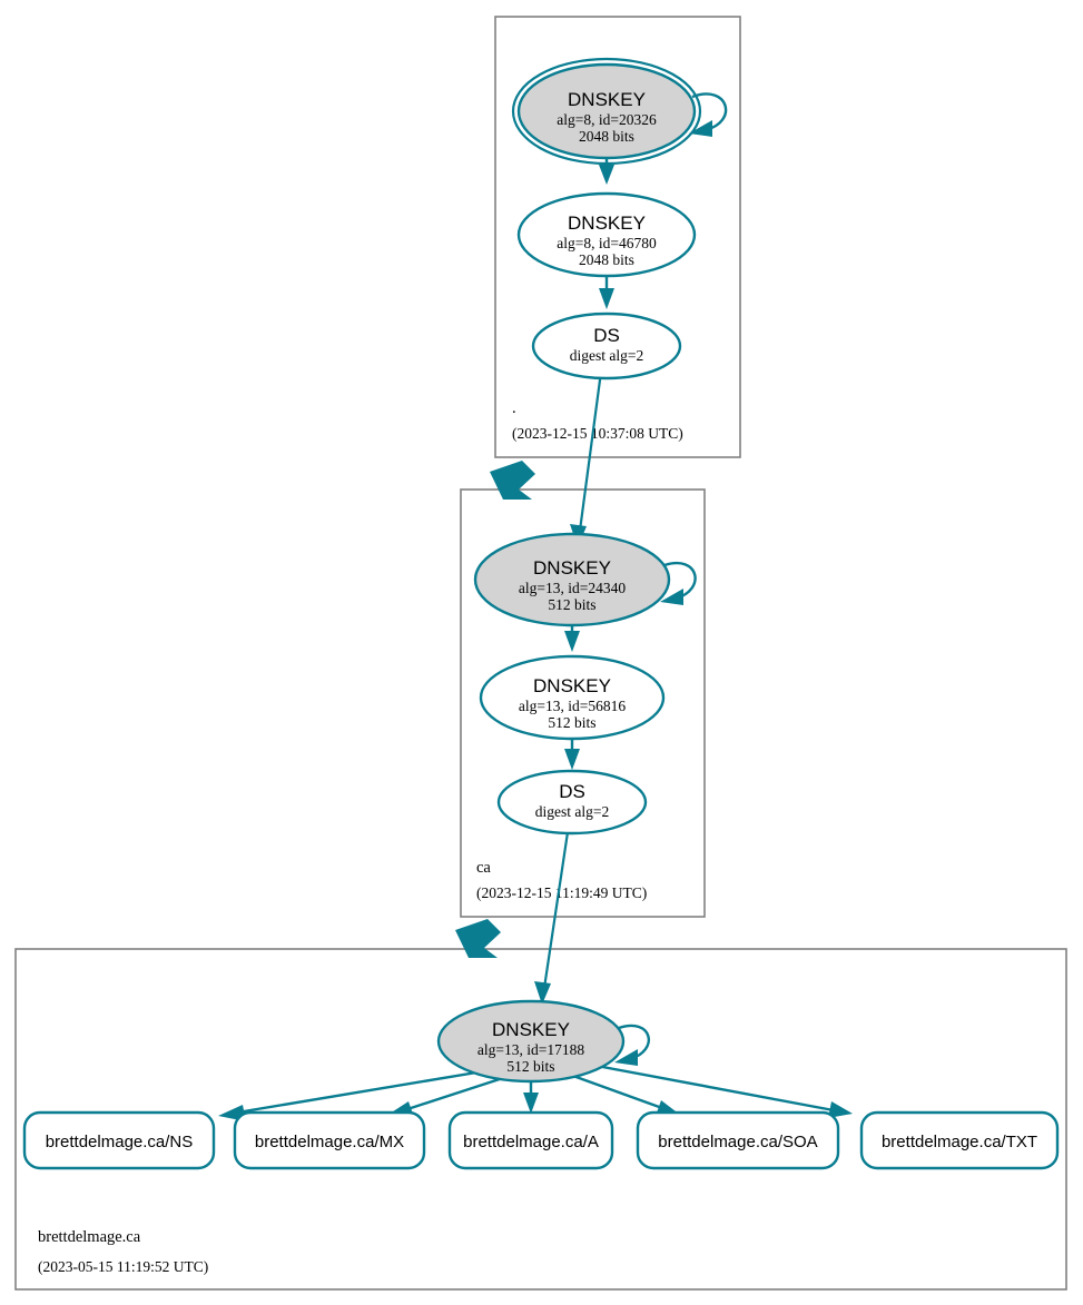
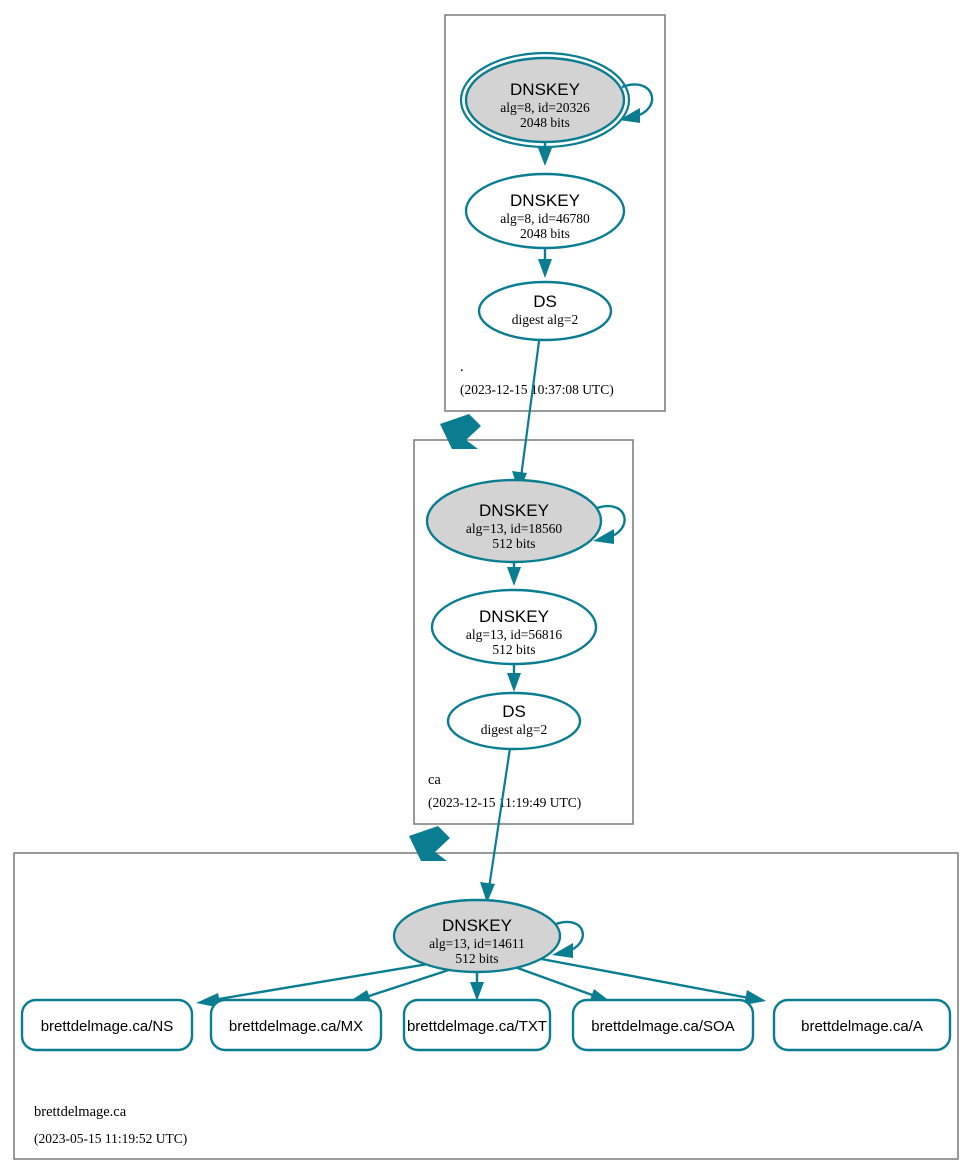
  brettdelmage.ca
  (2023-05-15 11:19:52 UTC)
  ca
  (2023-12-151:19:49 UTC)
  .
  (2023-12-15 10:37:08 UTC)
  DNSKEY
  alg=8, id=20326
  2048 bits
  DNSKEY
  alg=8, id=46780
  2048 bits
  DS
  digest alg=2
  DNSKEY
- alg=13, id=24340
+ alg=13, id=18560
  512 bits
  DNSKEY
  alg=13, id=56816
  512 bits
  DS
  digest alg=2
  DNSKEY
- alg=13, id=17188
+ alg=13, id=14611
  512 bits
  brettdelmage.ca/NS
  brettdelmage.ca/MX
- brettdelmage.ca/A
+ brettdelmage.ca/TXT
  brettdelmage.ca/SOA
- brettdelmage.ca/TXT
+ brettdelmage.ca/A
